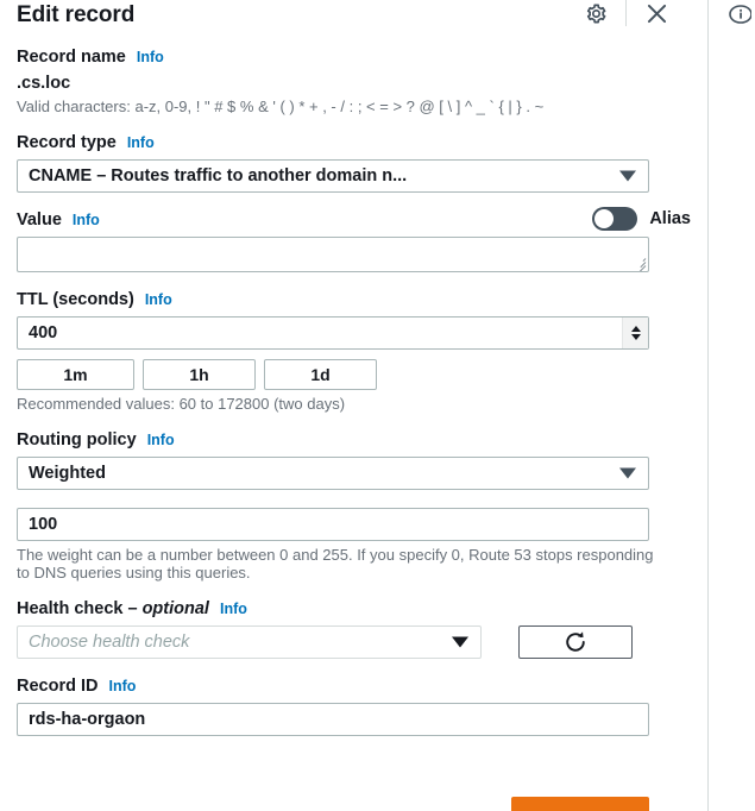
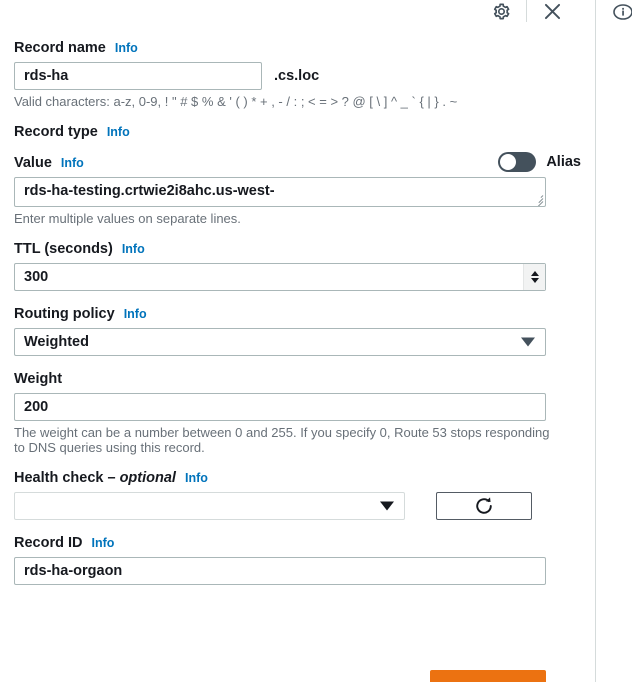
- Edit record
  Record name
  Info
+ rds-ha
  .cs.loc
  Valid characters: a-z, 0-9, ! " # $ % & ' ( ) * + , - / : ; < = > ? @ [ \ ] ^ _ ` { | } . ~
  Record type
  Info
- CNAME – Routes traffic to another domain n...
  Value
  Info
  Alias
+ rds-ha-testing.crtwie2i8ahc.us-west-
+ Enter multiple values on separate lines.
  TTL (seconds)
  Info
- 400
+ 300
- 1m
- 1h
- 1d
- Recommended values: 60 to 172800 (two days)
  Routing policy
  Info
  Weighted
+ Weight
- 100
+ 200
- The weight can be a number between 0 and 255. If you specify 0, Route 53 stops responding to DNS queries using this queries.
+ The weight can be a number between 0 and 255. If you specify 0, Route 53 stops responding to DNS queries using this record.
  Health check – optional
  Info
- Choose health check
  Record ID
  Info
  rds-ha-orgaon
